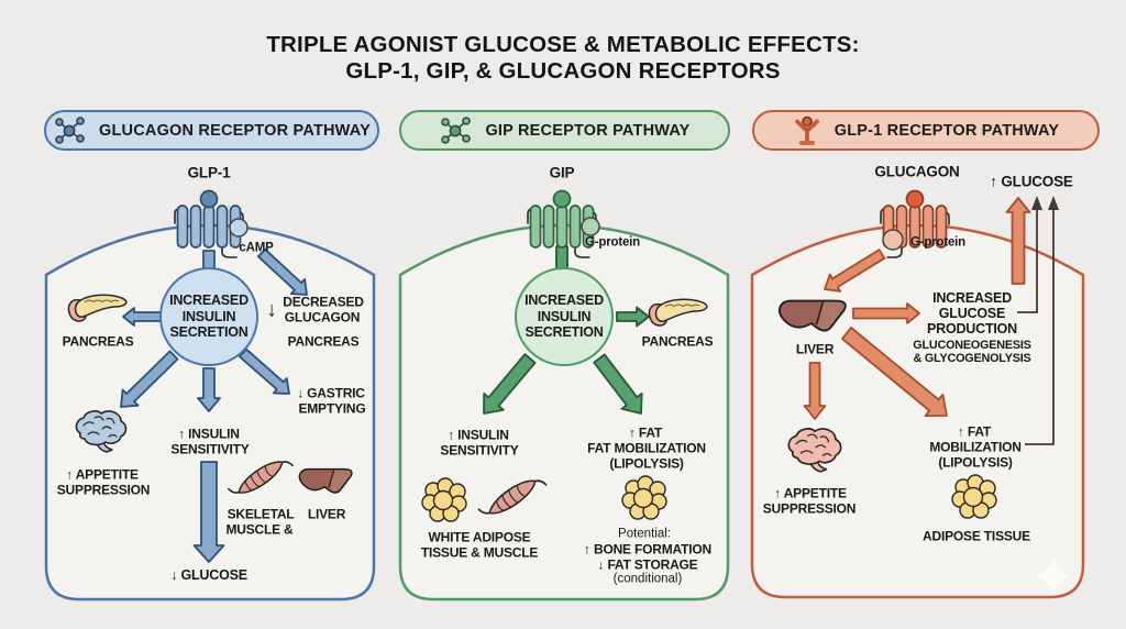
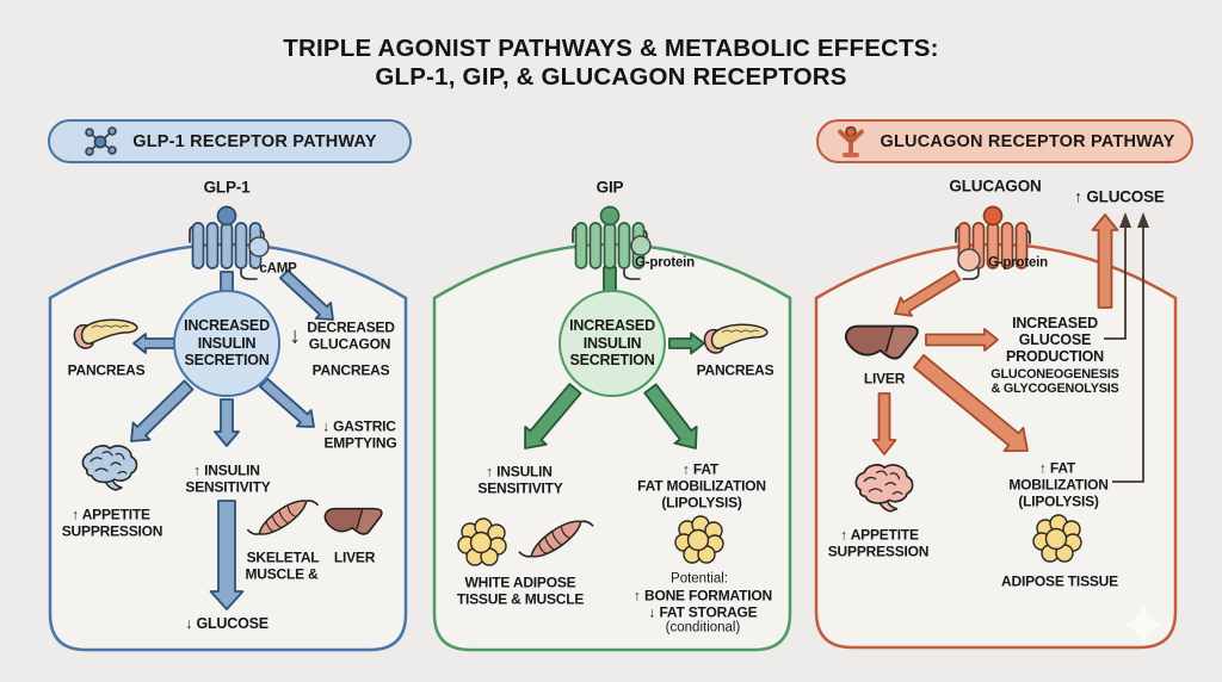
- TRIPLE AGONIST GLUCOSE & METABOLIC EFFECTS:
+ TRIPLE AGONIST PATHWAYS & METABOLIC EFFECTS:
  GLP-1, GIP, & GLUCAGON RECEPTORS
- GLUCAGON RECEPTOR PATHWAY
+ GLP-1 RECEPTOR PATHWAY
- GIP RECEPTOR PATHWAY
- GLP-1 RECEPTOR PATHWAY
+ GLUCAGON RECEPTOR PATHWAY
  INCREASED
  INSULIN
  SECRETION
  INCREASED
  INSULIN
  SECRETION
  GLP-1
  cAMP
  ↓
  DECREASED
  GLUCAGON
  PANCREAS
  PANCREAS
  ↓ GASTRIC
  EMPTYING
  ↑ INSULIN
  SENSITIVITY
  ↑ APPETITE
  SUPPRESSION
  SKELETAL
  MUSCLE &
  LIVER
  ↓ GLUCOSE
  GIP
  G-protein
  PANCREAS
  ↑ INSULIN
  SENSITIVITY
  ↑ FAT
  FAT MOBILIZATION
  (LIPOLYSIS)
  WHITE ADIPOSE
  TISSUE & MUSCLE
  Potential:
  ↑ BONE FORMATION
  ↓ FAT STORAGE
  (conditional)
  GLUCAGON
  G-protein
  ↑ GLUCOSE
  LIVER
  INCREASED
  GLUCOSE
  PRODUCTION
  GLUCONEOGENESIS
  & GLYCOGENOLYSIS
  ↑ APPETITE
  SUPPRESSION
  ↑ FAT
  MOBILIZATION
  (LIPOLYSIS)
  ADIPOSE TISSUE
